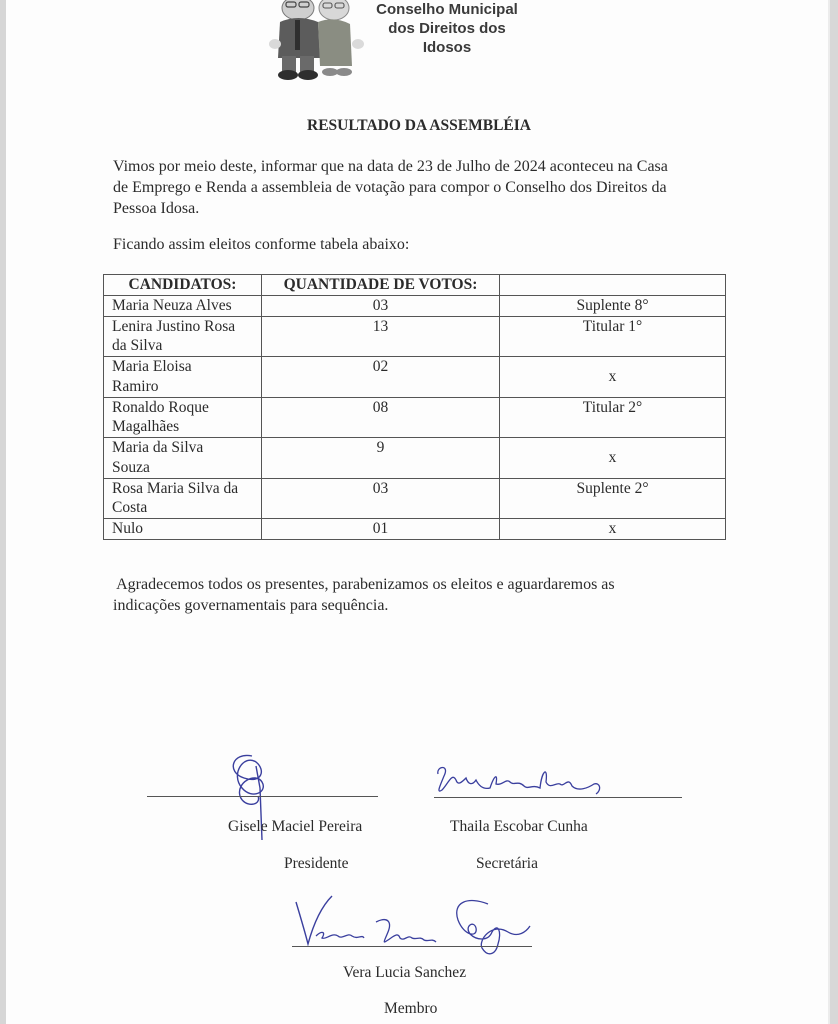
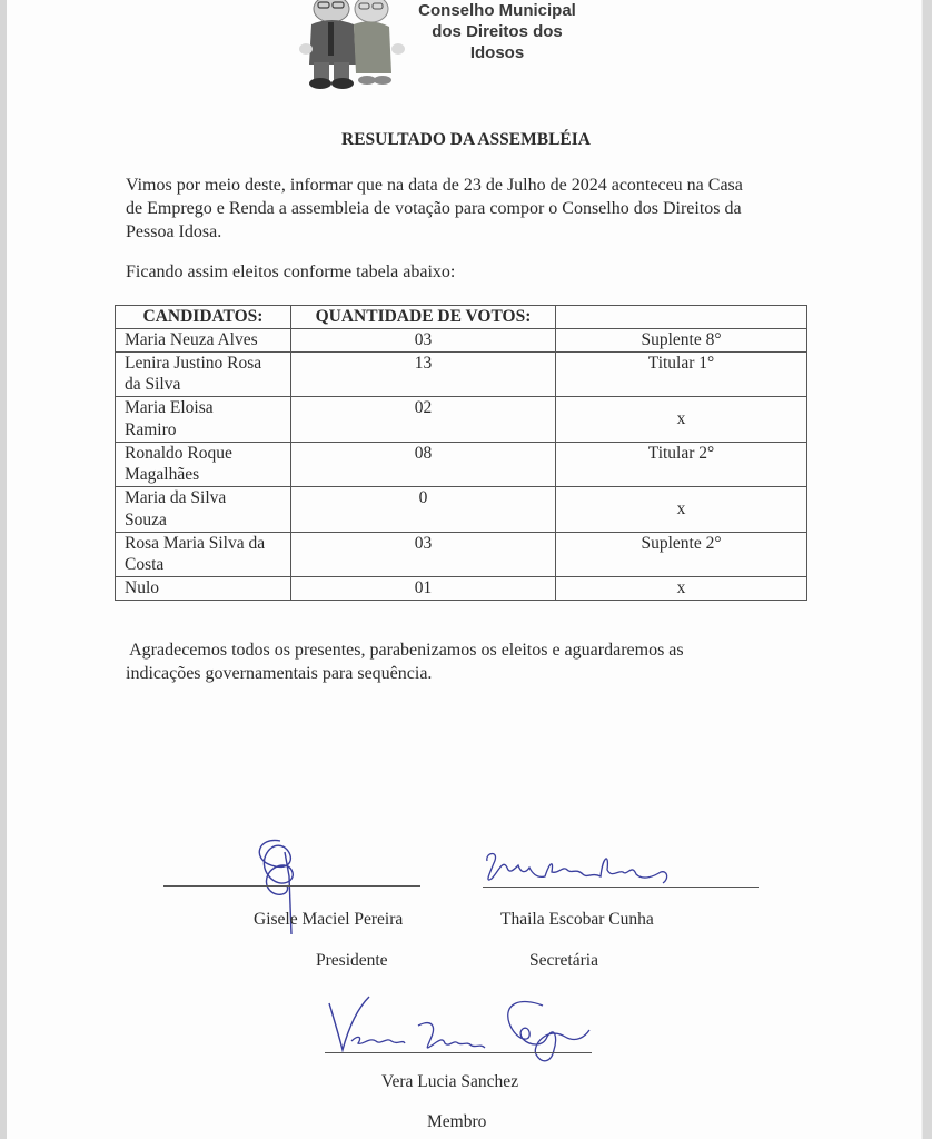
  Conselho Municipal
  dos Direitos dos
  Idosos
  RESULTADO DA ASSEMBLÉIA
  Vimos por meio deste, informar que na data de 23 de Julho de 2024 aconteceu na Casa
  de Emprego e Renda a assembleia de votação para compor o Conselho dos Direitos da
  Pessoa Idosa.
  Ficando assim eleitos conforme tabela abaixo:
  CANDIDATOS:	QUANTIDADE DE VOTOS:
  Maria Neuza Alves	03	Suplente 8°
  Lenira Justino Rosada Silva	13	Titular 1°
  Maria EloisaRamiro	02	x
  Ronaldo RoqueMagalhães	08	Titular 2°
- Maria da SilvaSouza	9	x
+ Maria da SilvaSouza	0	x
  Rosa Maria Silva daCosta	03	Suplente 2°
  Nulo	01	x
  Agradecemos todos os presentes, parabenizamos os eleitos e aguardaremos as
  indicações governamentais para sequência.
  Gisele Maciel Pereira
  Presidente
  Thaila Escobar Cunha
  Secretária
  Vera Lucia Sanchez
  Membro
